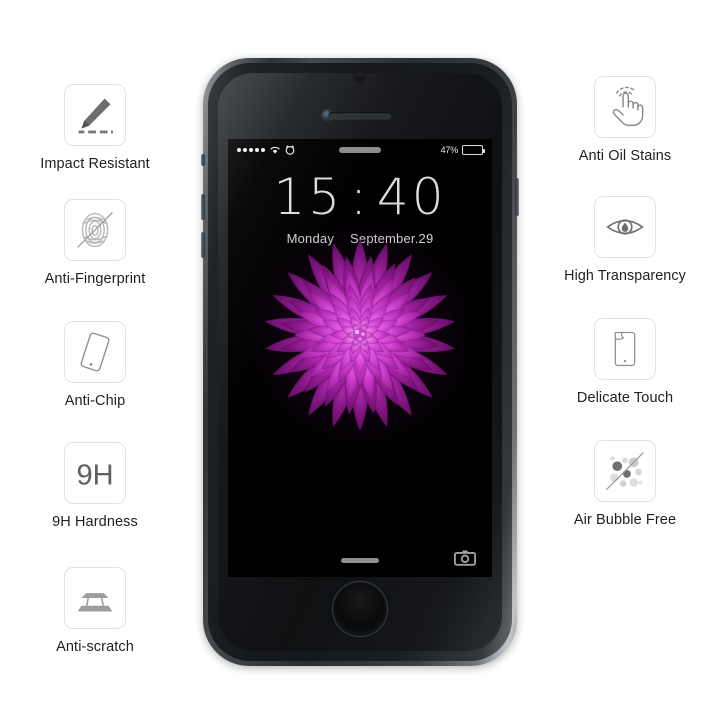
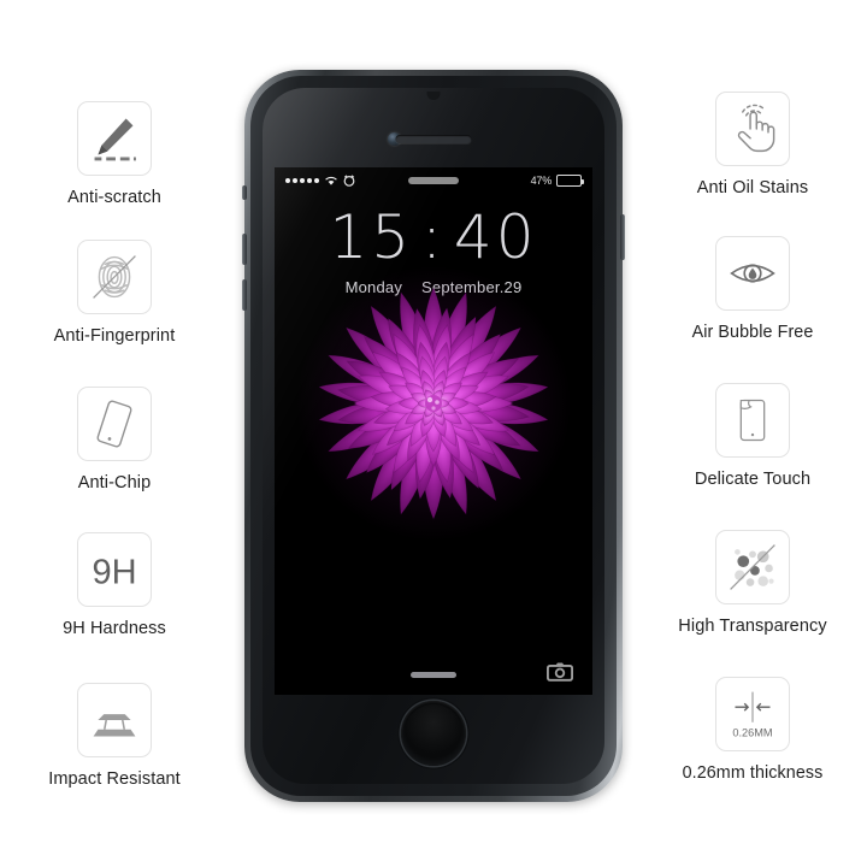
- Impact Resistant
+ Anti-scratch
  Anti-Fingerprint
  Anti-Chip
  9H
  9H Hardness
- Anti-scratch
+ Impact Resistant
  Anti Oil Stains
- High Transparency
+ Air Bubble Free
  Delicate Touch
- Air Bubble Free
+ High Transparency
+ 0.26MM
+ 0.26mm thickness
